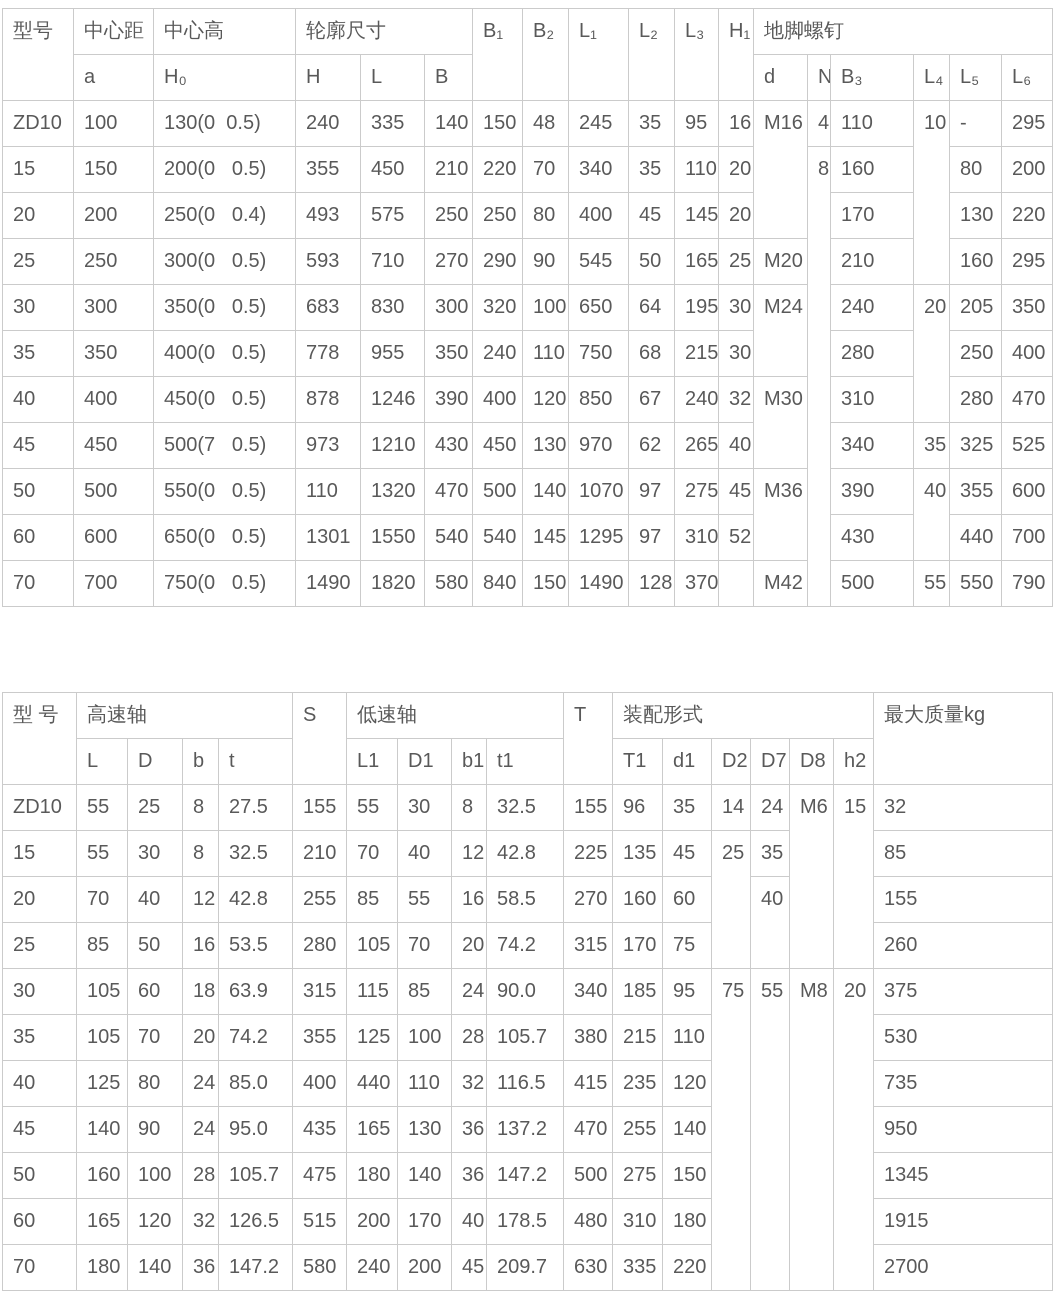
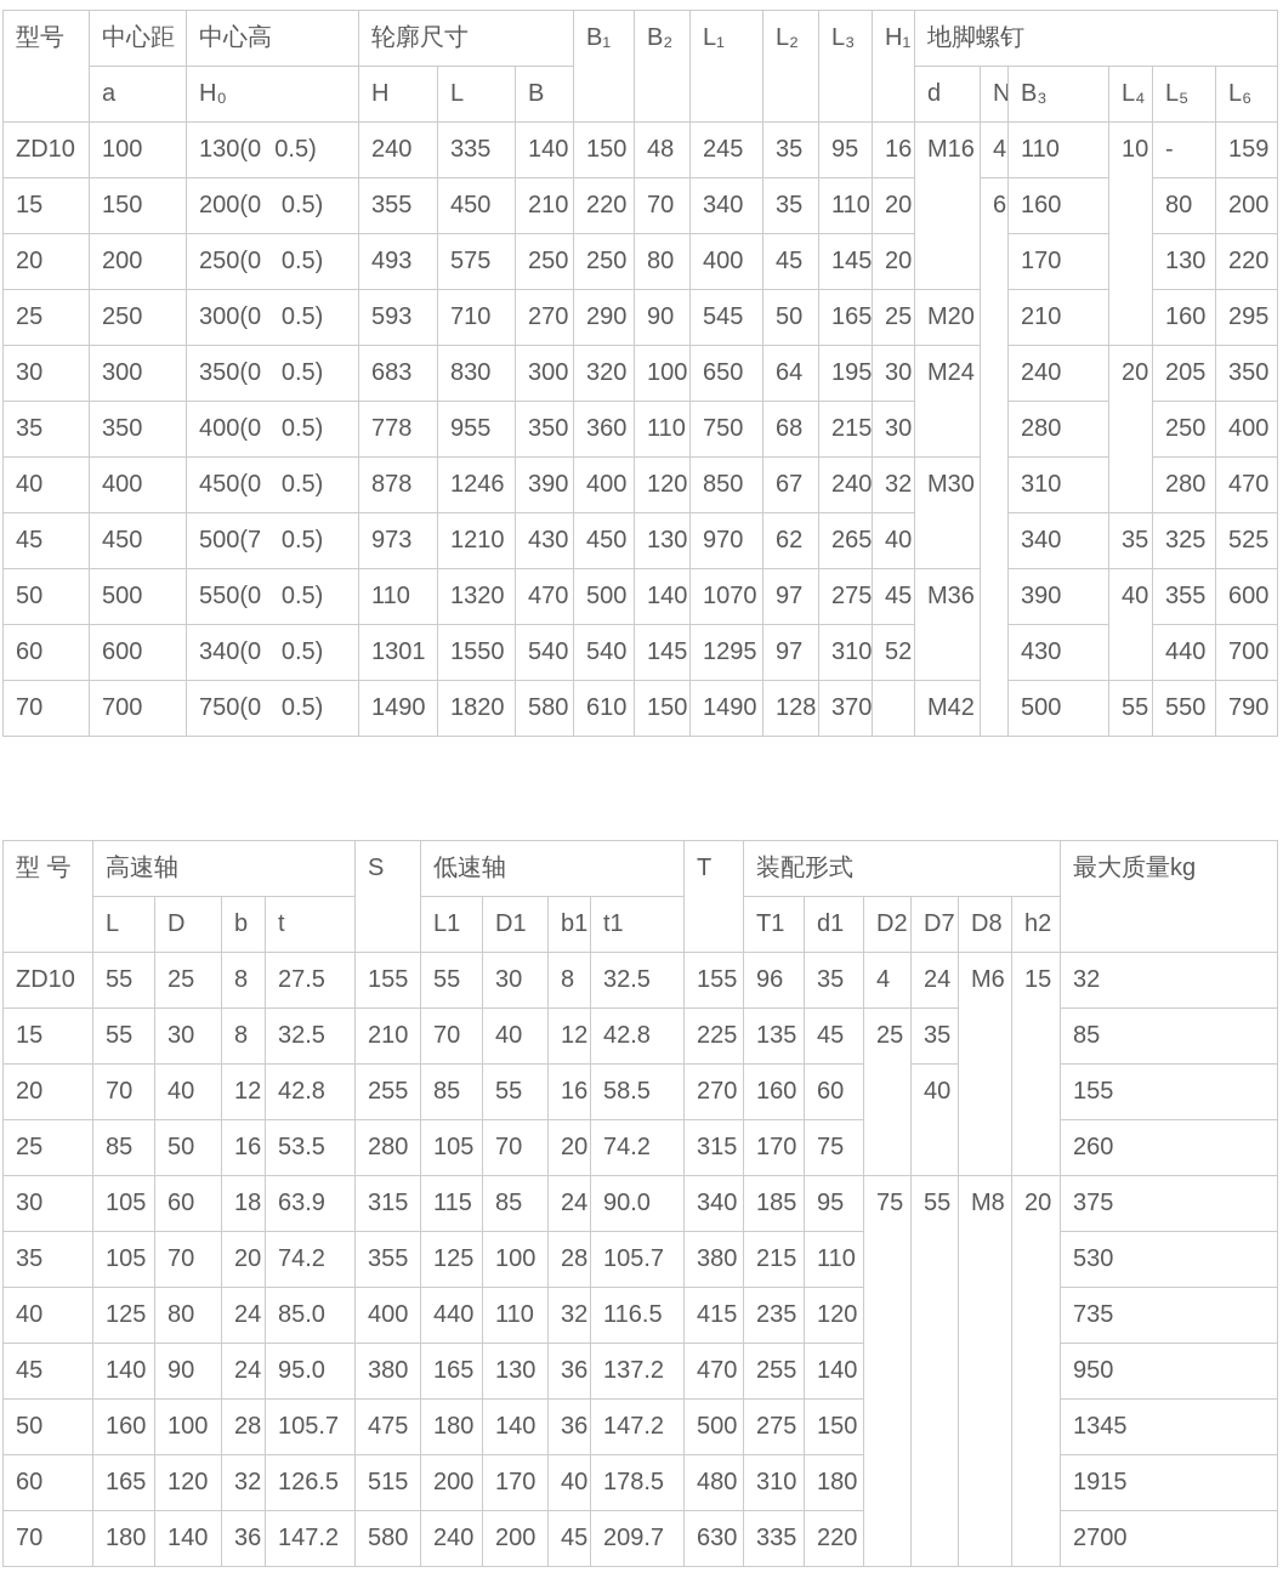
  型号	中心距	中心高	轮廓尺寸	B₁	B₂	L₁	L₂	L₃	H₁	地脚螺钉
  a	H₀	H	L	B	d	N	B₃	L₄	L₅	L₆
- ZD10	100	130(0 0.5)	240	335	140	150	48	245	35	95	16	M16	4	110	10	-	295
+ ZD10	100	130(0 0.5)	240	335	140	150	48	245	35	95	16	M16	4	110	10	-	159
- 15	150	200(0 0.5)	355	450	210	220	70	340	35	110	20	8	160	80	200
+ 15	150	200(0 0.5)	355	450	210	220	70	340	35	110	20	6	160	80	200
- 20	200	250(0 0.4)	493	575	250	250	80	400	45	145	20	170	130	220
+ 20	200	250(0 0.5)	493	575	250	250	80	400	45	145	20	170	130	220
  25	250	300(0 0.5)	593	710	270	290	90	545	50	165	25	M20	210	160	295
  30	300	350(0 0.5)	683	830	300	320	100	650	64	195	30	M24	240	20	205	350
- 35	350	400(0 0.5)	778	955	350	240	110	750	68	215	30	280	250	400
+ 35	350	400(0 0.5)	778	955	350	360	110	750	68	215	30	280	250	400
  40	400	450(0 0.5)	878	1246	390	400	120	850	67	240	32	M30	310	280	470
  45	450	500(7 0.5)	973	1210	430	450	130	970	62	265	40	340	35	325	525
  50	500	550(0 0.5)	110	1320	470	500	140	1070	97	275	45	M36	390	40	355	600
- 60	600	650(0 0.5)	1301	1550	540	540	145	1295	97	310	52	430	440	700
+ 60	600	340(0 0.5)	1301	1550	540	540	145	1295	97	310	52	430	440	700
- 70	700	750(0 0.5)	1490	1820	580	840	150	1490	128	370		M42	500	55	550	790
+ 70	700	750(0 0.5)	1490	1820	580	610	150	1490	128	370		M42	500	55	550	790
  型 号	高速轴	S	低速轴	T	装配形式	最大质量kg
  L	D	b	t	L1	D1	b1	t1	T1	d1	D2	D7	D8	h2
- ZD10	55	25	8	27.5	155	55	30	8	32.5	155	96	35	14	24	M6	15	32
+ ZD10	55	25	8	27.5	155	55	30	8	32.5	155	96	35	4	24	M6	15	32
  15	55	30	8	32.5	210	70	40	12	42.8	225	135	45	25	35	85
  20	70	40	12	42.8	255	85	55	16	58.5	270	160	60	40	155
  25	85	50	16	53.5	280	105	70	20	74.2	315	170	75	260
  30	105	60	18	63.9	315	115	85	24	90.0	340	185	95	75	55	M8	20	375
  35	105	70	20	74.2	355	125	100	28	105.7	380	215	110	530
  40	125	80	24	85.0	400	440	110	32	116.5	415	235	120	735
- 45	140	90	24	95.0	435	165	130	36	137.2	470	255	140	950
+ 45	140	90	24	95.0	380	165	130	36	137.2	470	255	140	950
  50	160	100	28	105.7	475	180	140	36	147.2	500	275	150	1345
  60	165	120	32	126.5	515	200	170	40	178.5	480	310	180	1915
  70	180	140	36	147.2	580	240	200	45	209.7	630	335	220	2700
